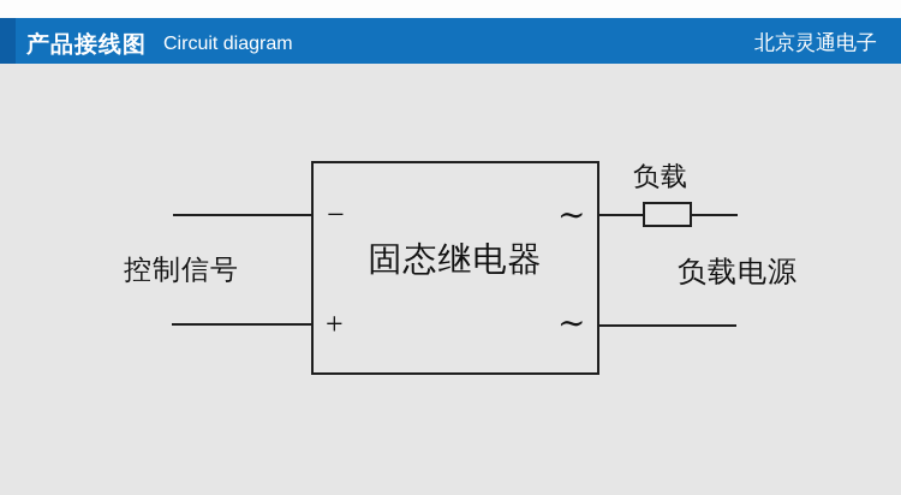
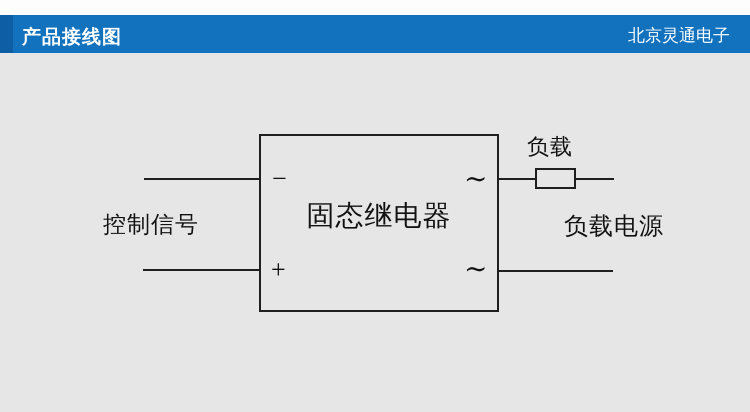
  产品接线图
- Circuit diagram
  北京灵通电子
  固态继电器
  −
  +
  ∼
  ∼
  控制信号
  负载
  负载电源
